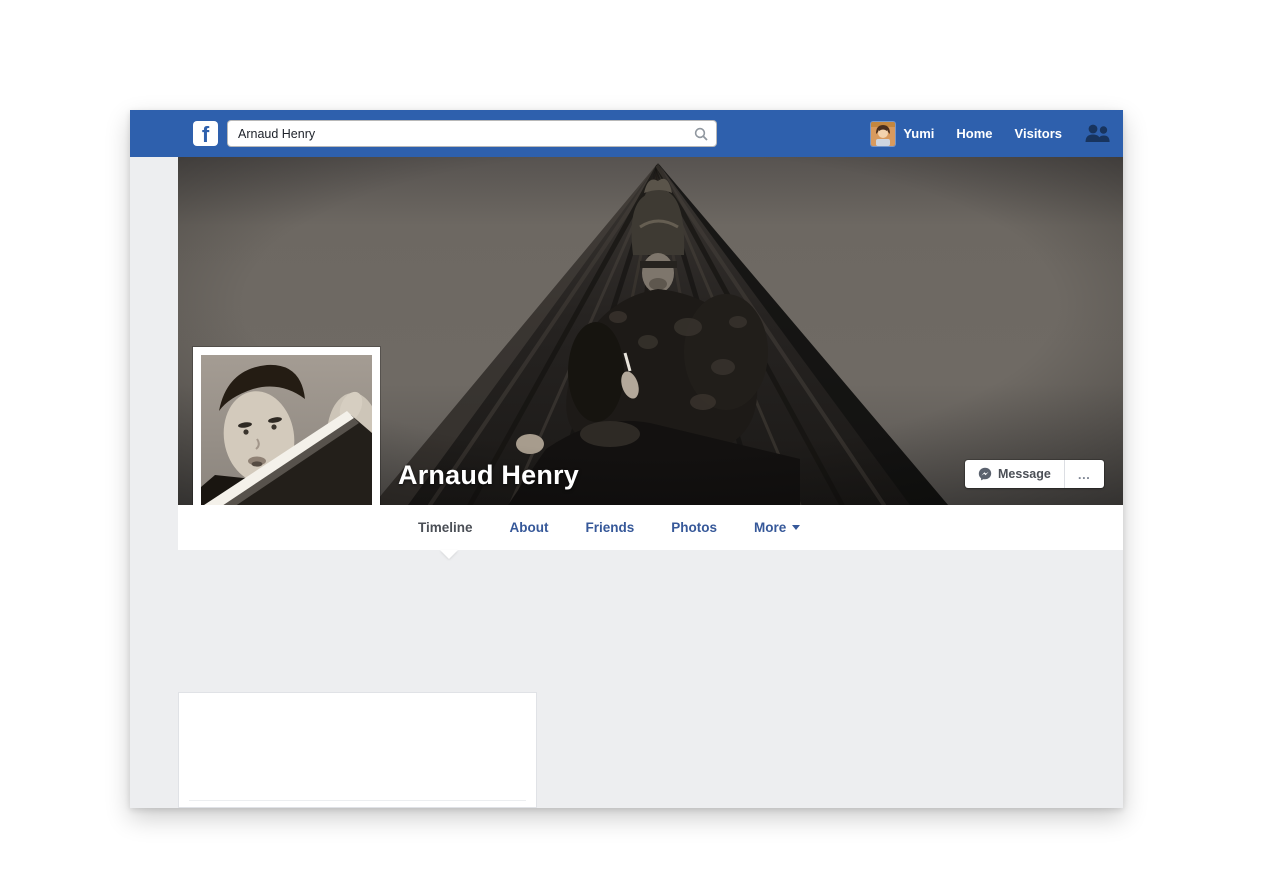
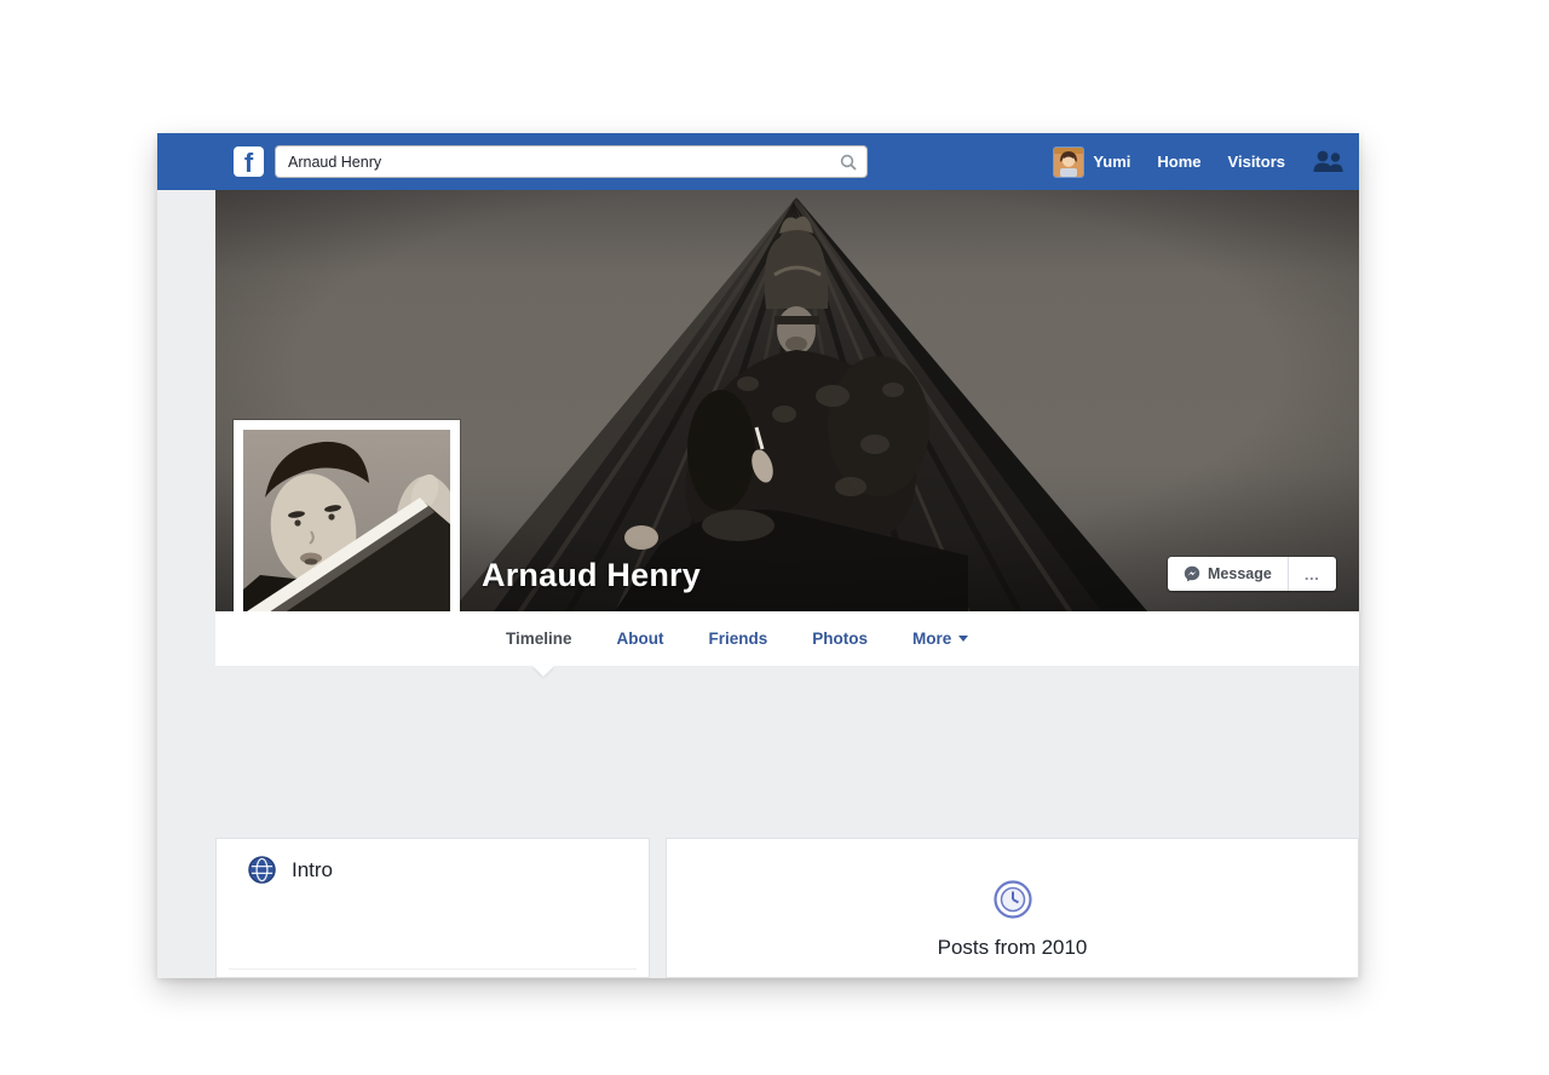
  f
  Arnaud Henry
  Yumi
  Home
  Visitors
  Arnaud Henry
  Message
  …
  Timeline
  About
  Friends
  Photos
  More
+ Intro
+ Posts from 2010
